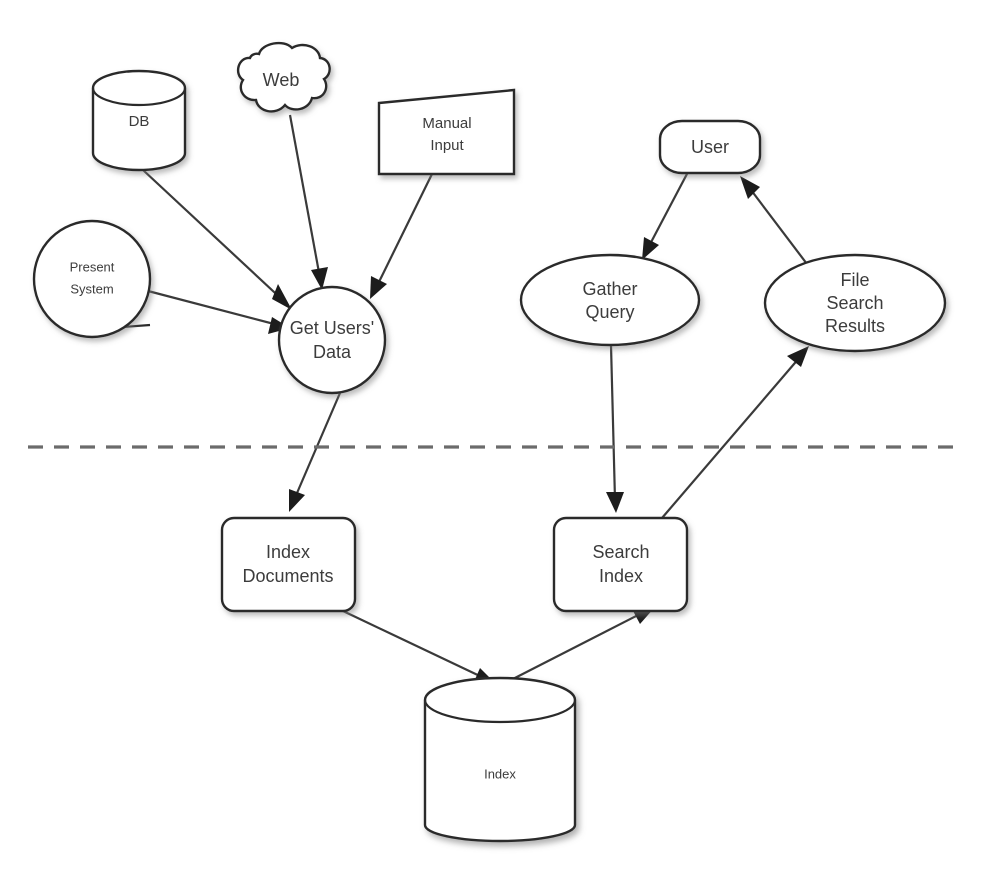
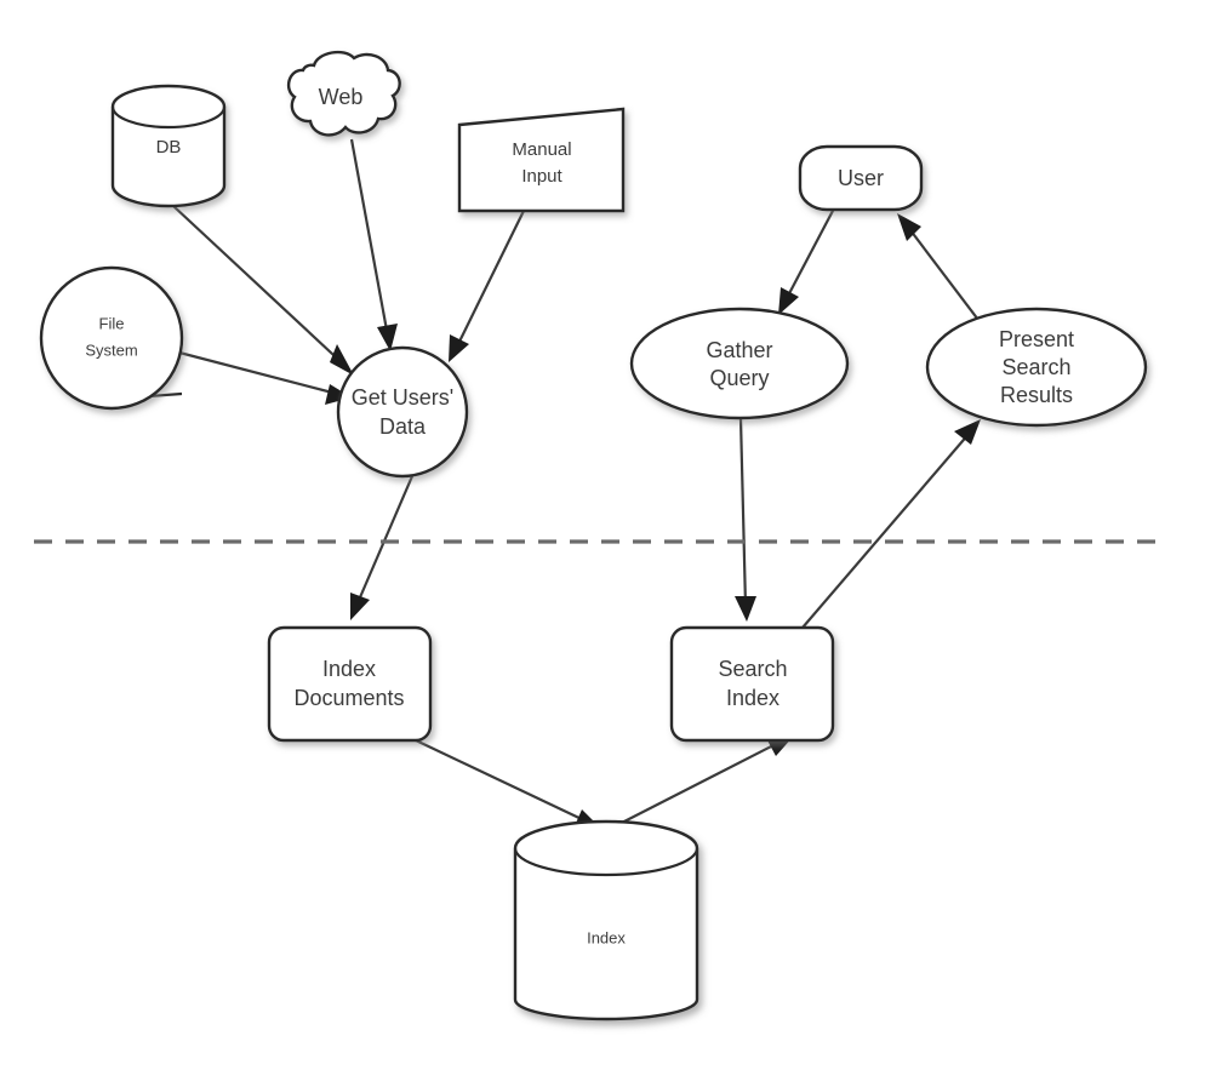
  DB
  Web
  Manual
  Input
- Present
+ File
  System
  Get Users'
  Data
  User
  Gather
  Query
- File
+ Present
  Search
  Results
  Index
  Documents
  Search
  Index
  Index
